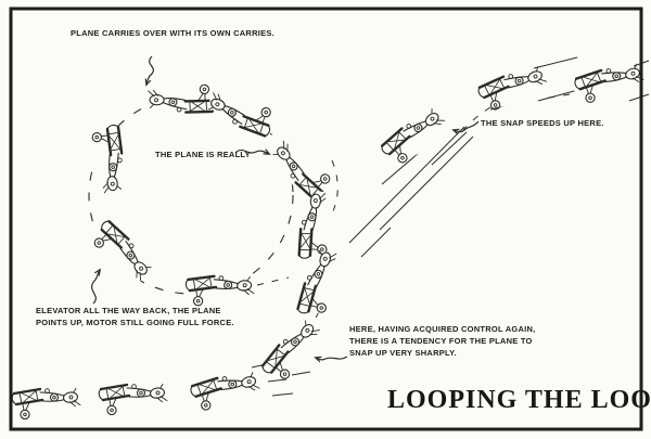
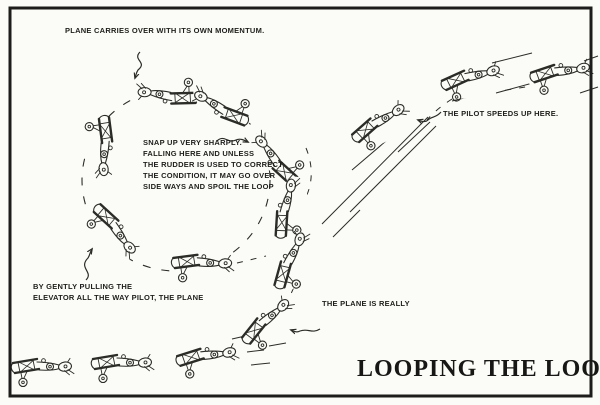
- PLANE CARRIES OVER WITH ITS OWN CARRIES.
+ PLANE CARRIES OVER WITH ITS OWN MOMENTUM.
- THE PLANE IS REALLY
+ SNAP UP VERY SHARPLY.
+ FALLING HERE AND UNLESS
+ THE RUDDER IS USED TO CORRECT
+ THE CONDITION, IT MAY GO OVER
+ SIDE WAYS AND SPOIL THE LOOP
- THE SNAP SPEEDS UP HERE.
+ THE PILOT SPEEDS UP HERE.
+ BY GENTLY PULLING THE
- ELEVATOR ALL THE WAY BACK, THE PLANE
+ ELEVATOR ALL THE WAY PILOT, THE PLANE
- POINTS UP, MOTOR STILL GOING FULL FORCE.
- HERE, HAVING ACQUIRED CONTROL AGAIN,
- THERE IS A TENDENCY FOR THE PLANE TO
- SNAP UP VERY SHARPLY.
+ THE PLANE IS REALLY
  LOOPING THE LOO
